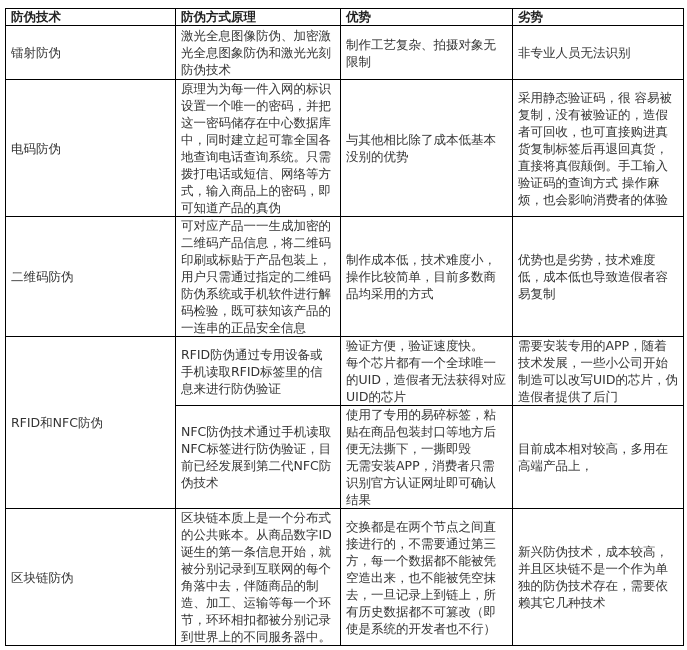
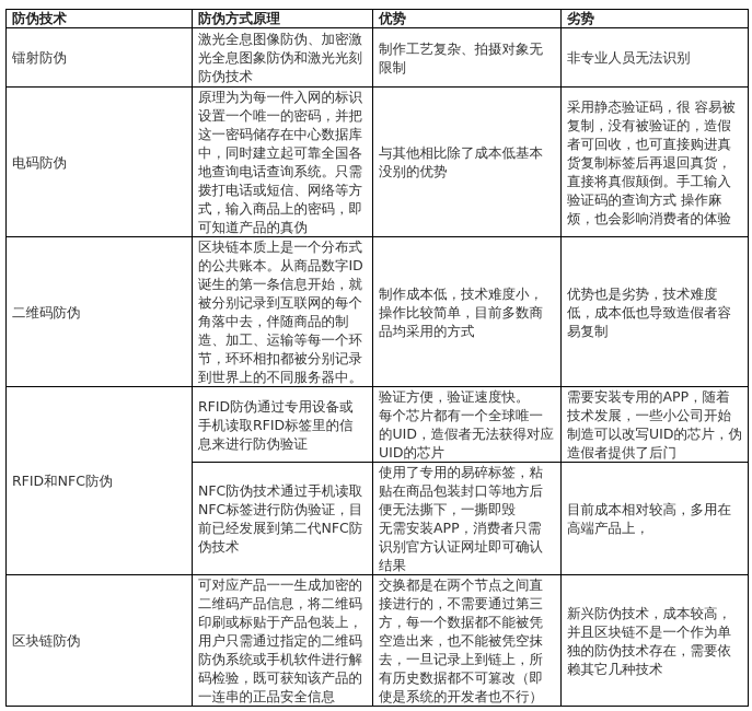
  防伪技术	防伪方式原理	优势	劣势
  镭射防伪	激光全息图像防伪、加密激光全息图象防伪和激光光刻防伪技术	制作工艺复杂、拍摄对象无限制	非专业人员无法识别
  电码防伪	原理为为每一件入网的标识设置一个唯一的密码，并把这一密码储存在中心数据库中，同时建立起可靠全国各地查询电话查询系统。只需拨打电话或短信、网络等方式，输入商品上的密码，即可知道产品的真伪	与其他相比除了成本低基本没别的优势	采用静态验证码，很 容易被复制，没有被验证的，造假者可回收，也可直接购进真货复制标签后再退回真货，直接将真假颠倒。手工输入验证码的查询方式 操作麻烦，也会影响消费者的体验
- 二维码防伪	可对应产品一一生成加密的二维码产品信息，将二维码印刷或标贴于产品包装上，用户只需通过指定的二维码防伪系统或手机软件进行解码检验，既可获知该产品的一连串的正品安全信息	制作成本低，技术难度小，操作比较简单，目前多数商品均采用的方式	优势也是劣势，技术难度低，成本低也导致造假者容易复制
+ 二维码防伪	区块链本质上是一个分布式的公共账本。从商品数字ID诞生的第一条信息开始，就被分别记录到互联网的每个角落中去，伴随商品的制造、加工、运输等每一个环节，环环相扣都被分别记录到世界上的不同服务器中。	制作成本低，技术难度小，操作比较简单，目前多数商品均采用的方式	优势也是劣势，技术难度低，成本低也导致造假者容易复制
  RFID和NFC防伪	RFID防伪通过专用设备或手机读取RFID标签里的信息来进行防伪验证	验证方便，验证速度快。 每个芯片都有一个全球唯一的UID，造假者无法获得对应UID的芯片	需要安装专用的APP，随着技术发展，一些小公司开始制造可以改写UID的芯片，伪造假者提供了后门
  NFC防伪技术通过手机读取NFC标签进行防伪验证，目前已经发展到第二代NFC防伪技术	使用了专用的易碎标签，粘贴在商品包装封口等地方后便无法撕下，一撕即毁 无需安装APP，消费者只需识别官方认证网址即可确认结果	目前成本相对较高，多用在高端产品上，
- 区块链防伪	区块链本质上是一个分布式的公共账本。从商品数字ID诞生的第一条信息开始，就被分别记录到互联网的每个角落中去，伴随商品的制造、加工、运输等每一个环节，环环相扣都被分别记录到世界上的不同服务器中。	交换都是在两个节点之间直接进行的，不需要通过第三方，每一个数据都不能被凭空造出来，也不能被凭空抹去，一旦记录上到链上，所有历史数据都不可篡改（即使是系统的开发者也不行）	新兴防伪技术，成本较高，并且区块链不是一个作为单独的防伪技术存在，需要依赖其它几种技术
+ 区块链防伪	可对应产品一一生成加密的二维码产品信息，将二维码印刷或标贴于产品包装上，用户只需通过指定的二维码防伪系统或手机软件进行解码检验，既可获知该产品的一连串的正品安全信息	交换都是在两个节点之间直接进行的，不需要通过第三方，每一个数据都不能被凭空造出来，也不能被凭空抹去，一旦记录上到链上，所有历史数据都不可篡改（即使是系统的开发者也不行）	新兴防伪技术，成本较高，并且区块链不是一个作为单独的防伪技术存在，需要依赖其它几种技术
